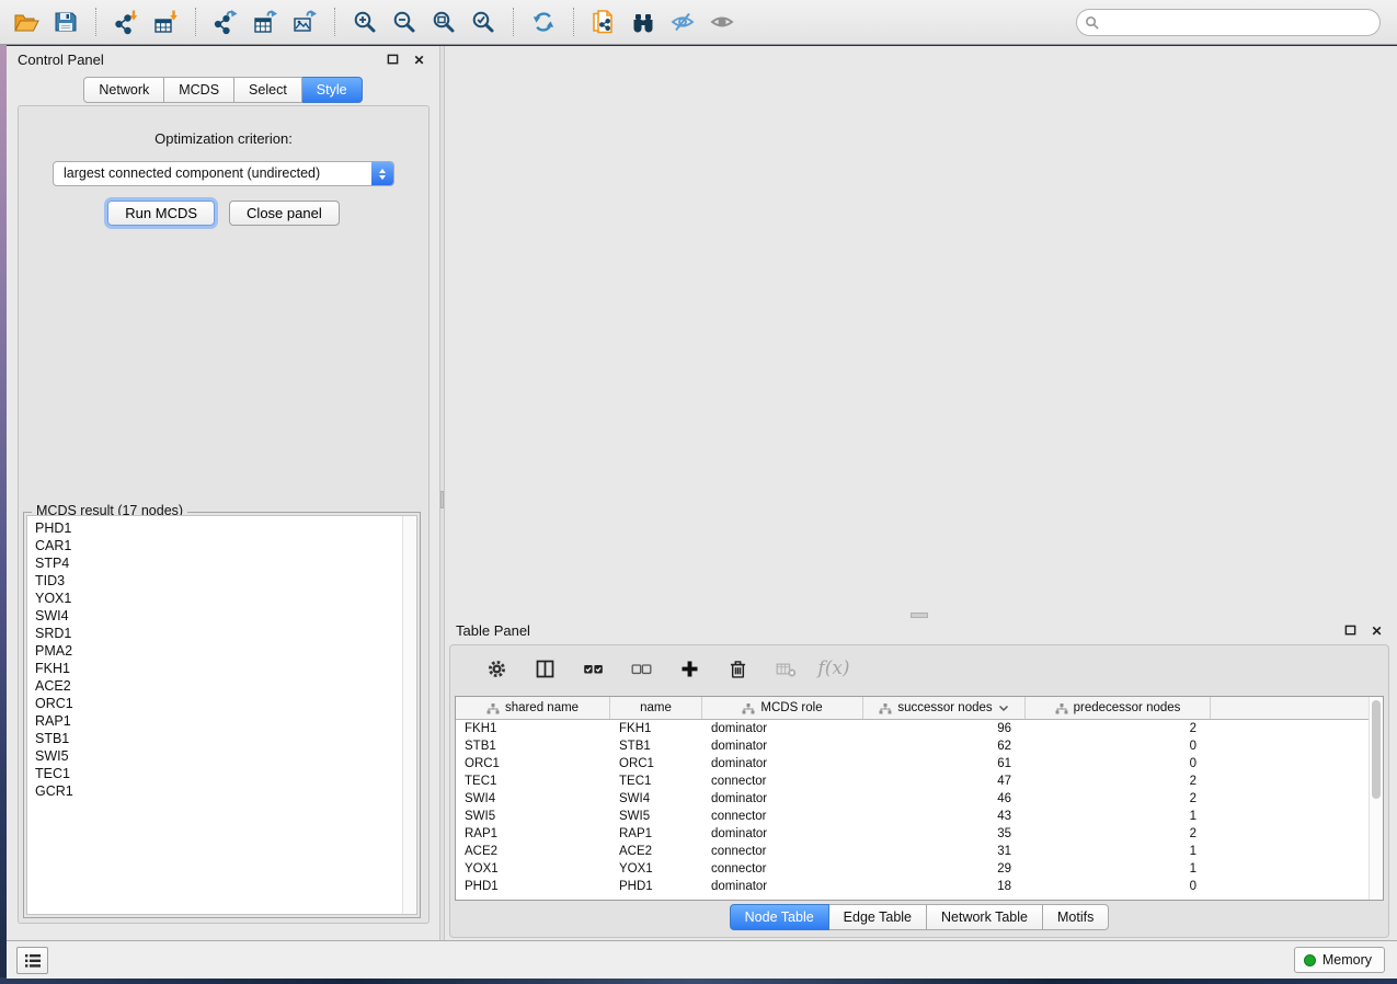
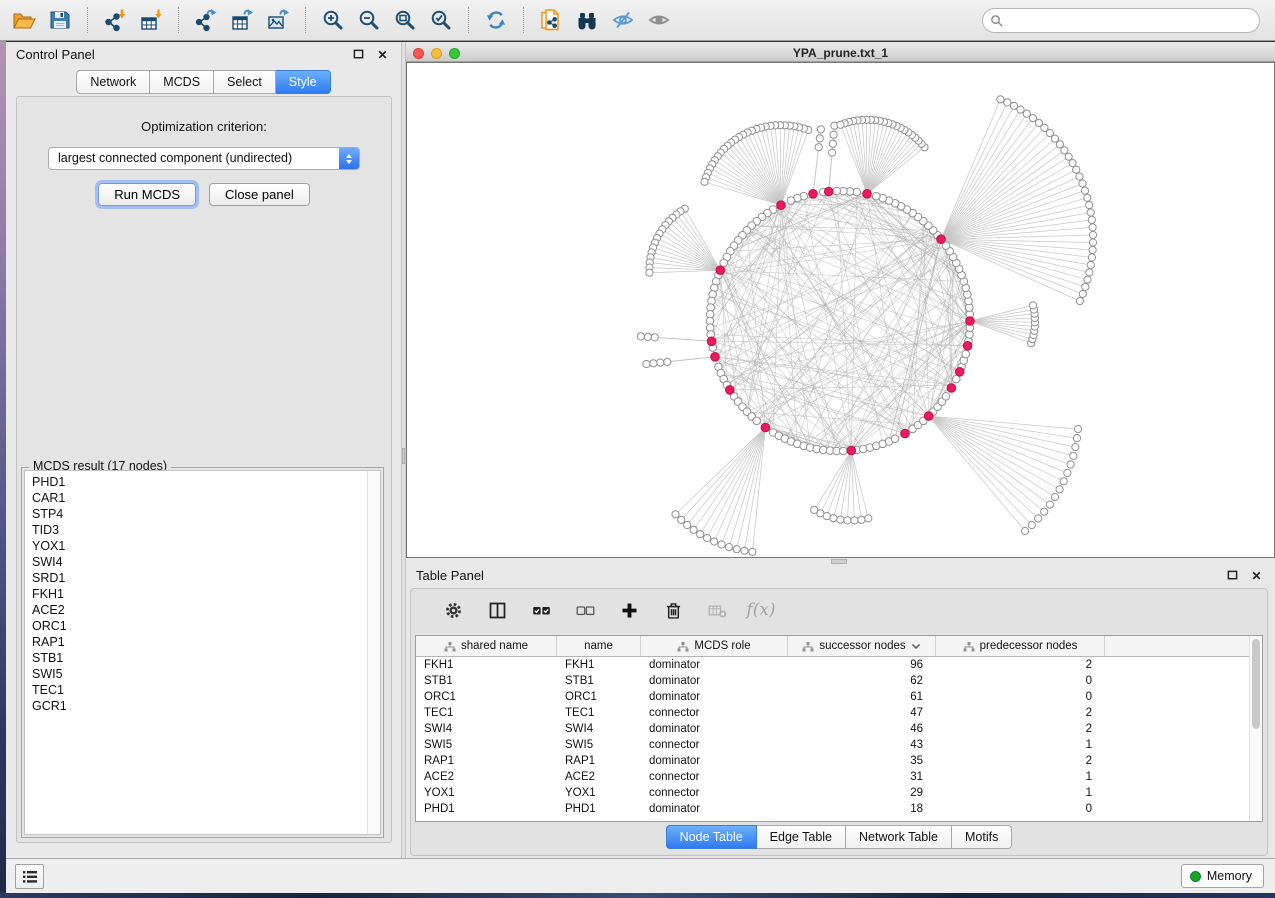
  Control Panel
  ✕
  Network
  MCDS
  Select
  Style
  Optimization criterion:
  largest connected component (undirected)
  Run MCDS
  Close panel
  MCDS result (17 nodes)
  PHD1
  CAR1
  STP4
  TID3
  YOX1
  SWI4
  SRD1
- PMA2
  FKH1
  ACE2
  ORC1
  RAP1
  STB1
  SWI5
  TEC1
  GCR1
+ YPA_prune.txt_1
  Table Panel
  ✕
  f(x)
  shared name
  name
  MCDS role
  successor nodes
  predecessor nodes
  FKH1
  FKH1
  dominator
  96
  2
  STB1
  STB1
  dominator
  62
  0
  ORC1
  ORC1
  dominator
  61
  0
  TEC1
  TEC1
  connector
  47
  2
  SWI4
  SWI4
  dominator
  46
  2
  SWI5
  SWI5
  connector
  43
  1
  RAP1
  RAP1
  dominator
  35
  2
  ACE2
  ACE2
  connector
  31
  1
  YOX1
  YOX1
  connector
  29
  1
  PHD1
  PHD1
  dominator
  18
  0
  Node Table
  Edge Table
  Network Table
  Motifs
  Memory
